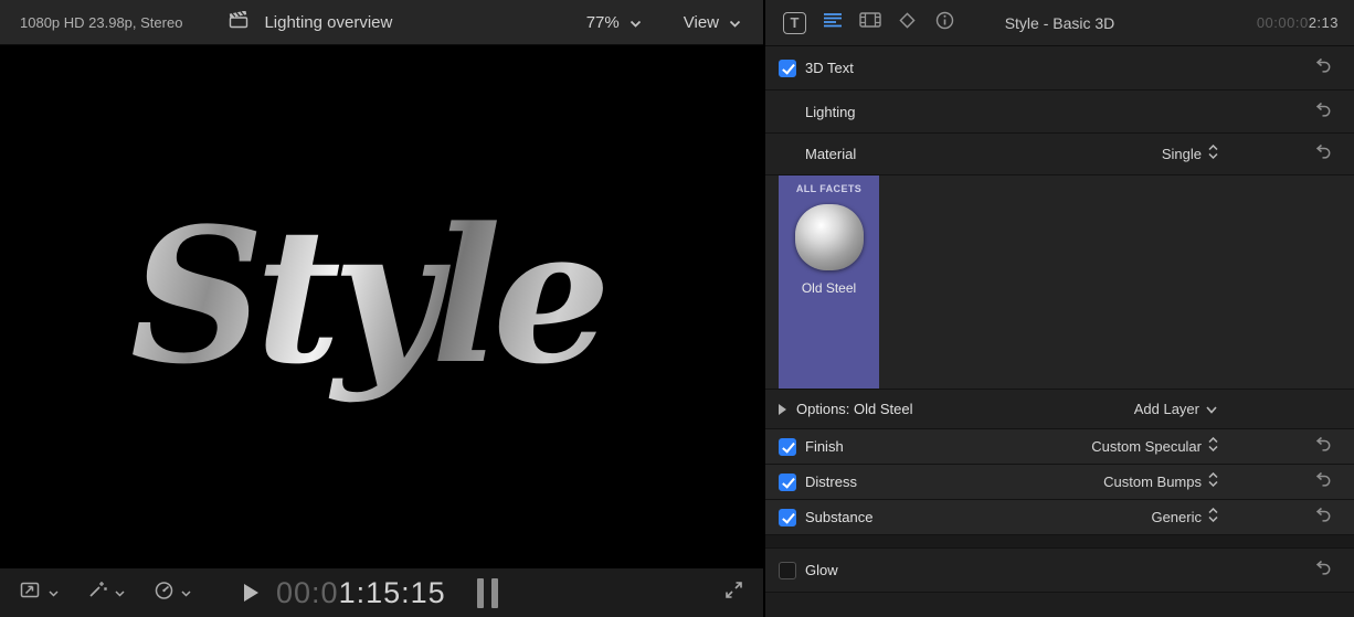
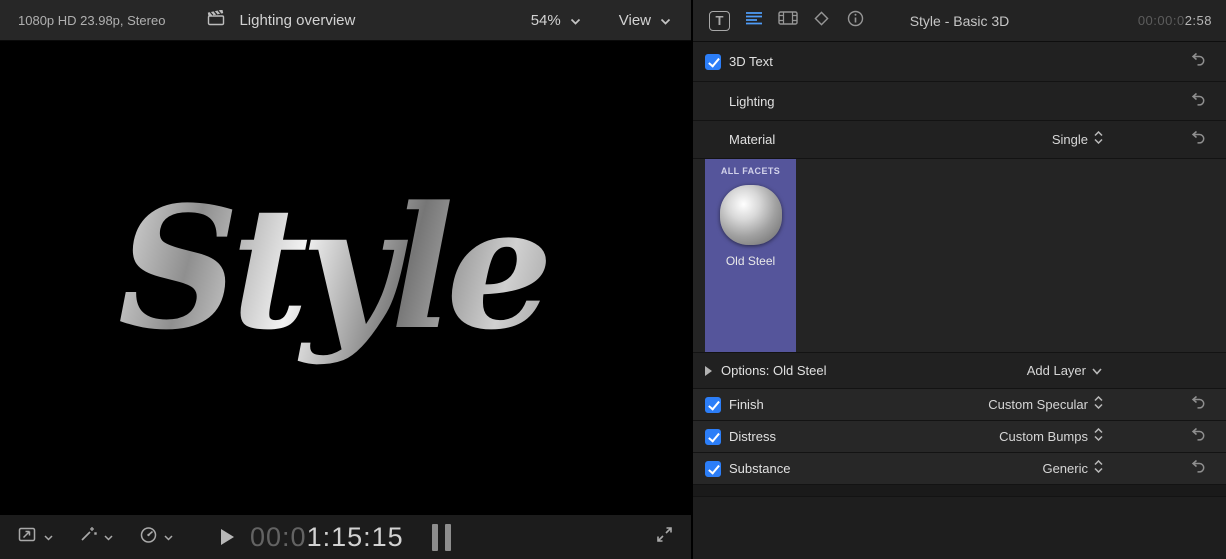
  1080p HD 23.98p, Stereo
  Lighting overview
- 77%
+ 54%
  View
  Style
  00:01:15:15
  T
  Style - Basic 3D
- 00:00:02:13
+ 00:00:02:58
  3D Text
  Lighting
  Material
  Single
  ALL FACETS
  Old Steel
  Options: Old Steel
  Add Layer
  Finish
  Custom Specular
  Distress
  Custom Bumps
  Substance
  Generic
- Glow
